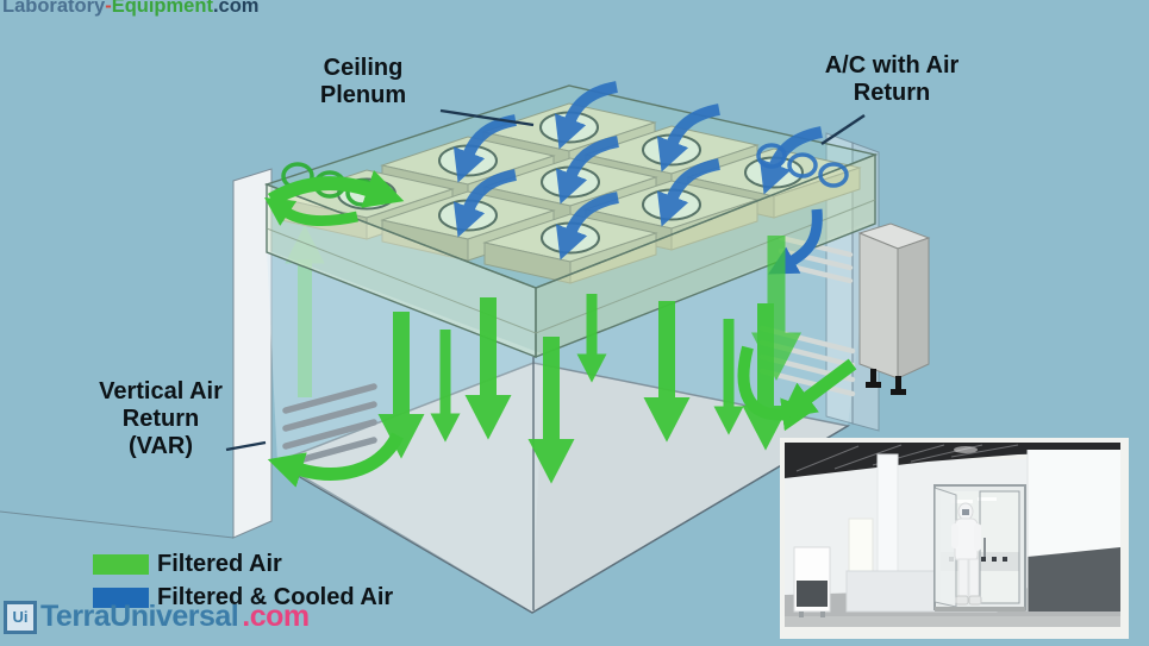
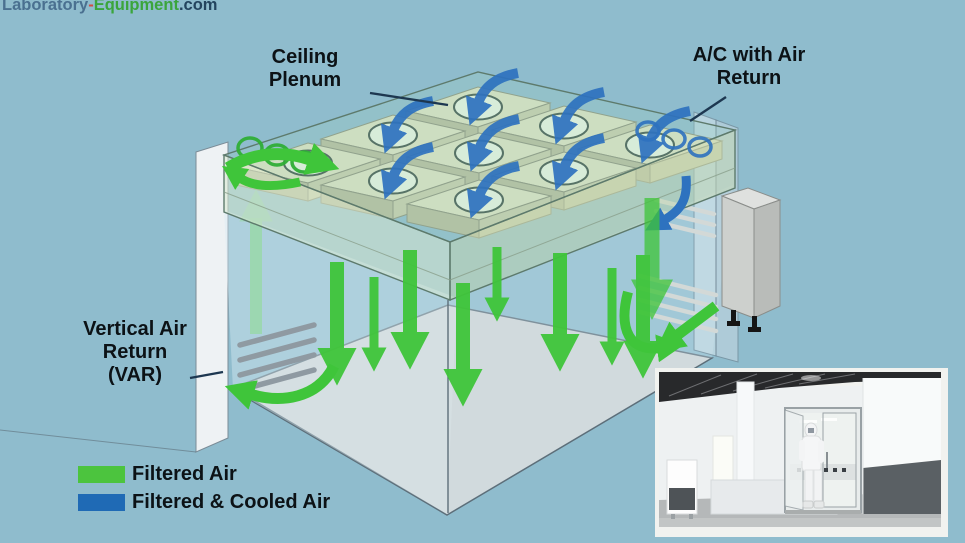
  Ceiling Plenum
  A/C with Air Return
  Vertical Air Return (VAR)
  Filtered Air
  Filtered & Cooled Air
  Laboratory-Equipment.com
- Ui
- TerraUniversal
- .com
